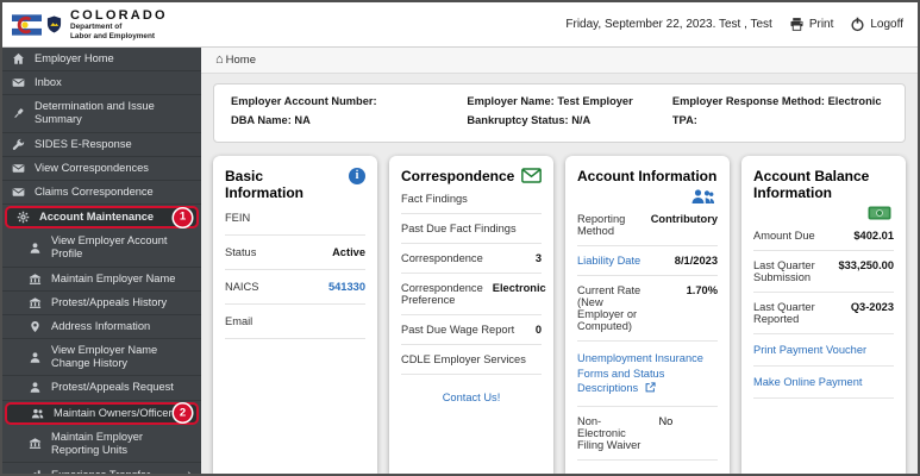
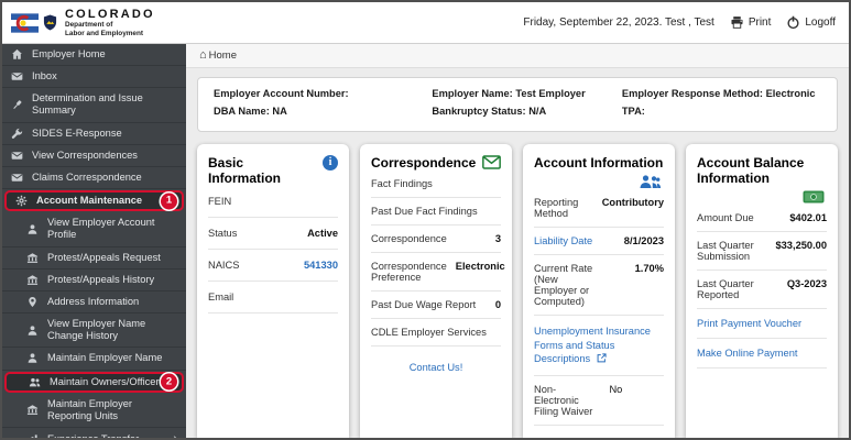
  COLORADO
  Friday, September 22, 2023. Test , Test
  Print
  Logoff
  Employer Home
  Inbox
  Determination and Issue Summary
  SIDES E-Response
  View Correspondences
  Claims Correspondence
  Account Maintenance
  1
  View Employer Account Profile
- Maintain Employer Name
+ Protest/Appeals Request
  Protest/Appeals History
  Address Information
  View Employer Name Change History
- Protest/Appeals Request
+ Maintain Employer Name
  Maintain Owners/Officer
  2
  Maintain Employer Reporting Units
  ⌂
  Home
  Employer Account Number:
  DBA Name: NA
  Employer Name: Test Employer
  Bankruptcy Status: N/A
  Employer Response Method: Electronic
  TPA:
  Basic Information
  i
  FEIN
  Status
  Active
  NAICS
  541330
  Email
  Correspondence
  Fact Findings
  Past Due Fact Findings
  Correspondence
  3
  Correspondence Preference
  Electronic
  Past Due Wage Report
  0
  CDLE Employer Services
  Contact Us!
  Account Information
  Reporting Method
  Contributory
  Liability Date
  8/1/2023
  Current Rate (New Employer or Computed)
  1.70%
  Unemployment Insurance Forms and Status Descriptions
  Non-Electronic Filing Waiver
  No
  Account Balance Information
  Amount Due
  $402.01
  Last Quarter Submission
  $33,250.00
  Last Quarter Reported
  Q3-2023
  Print Payment Voucher
  Make Online Payment
